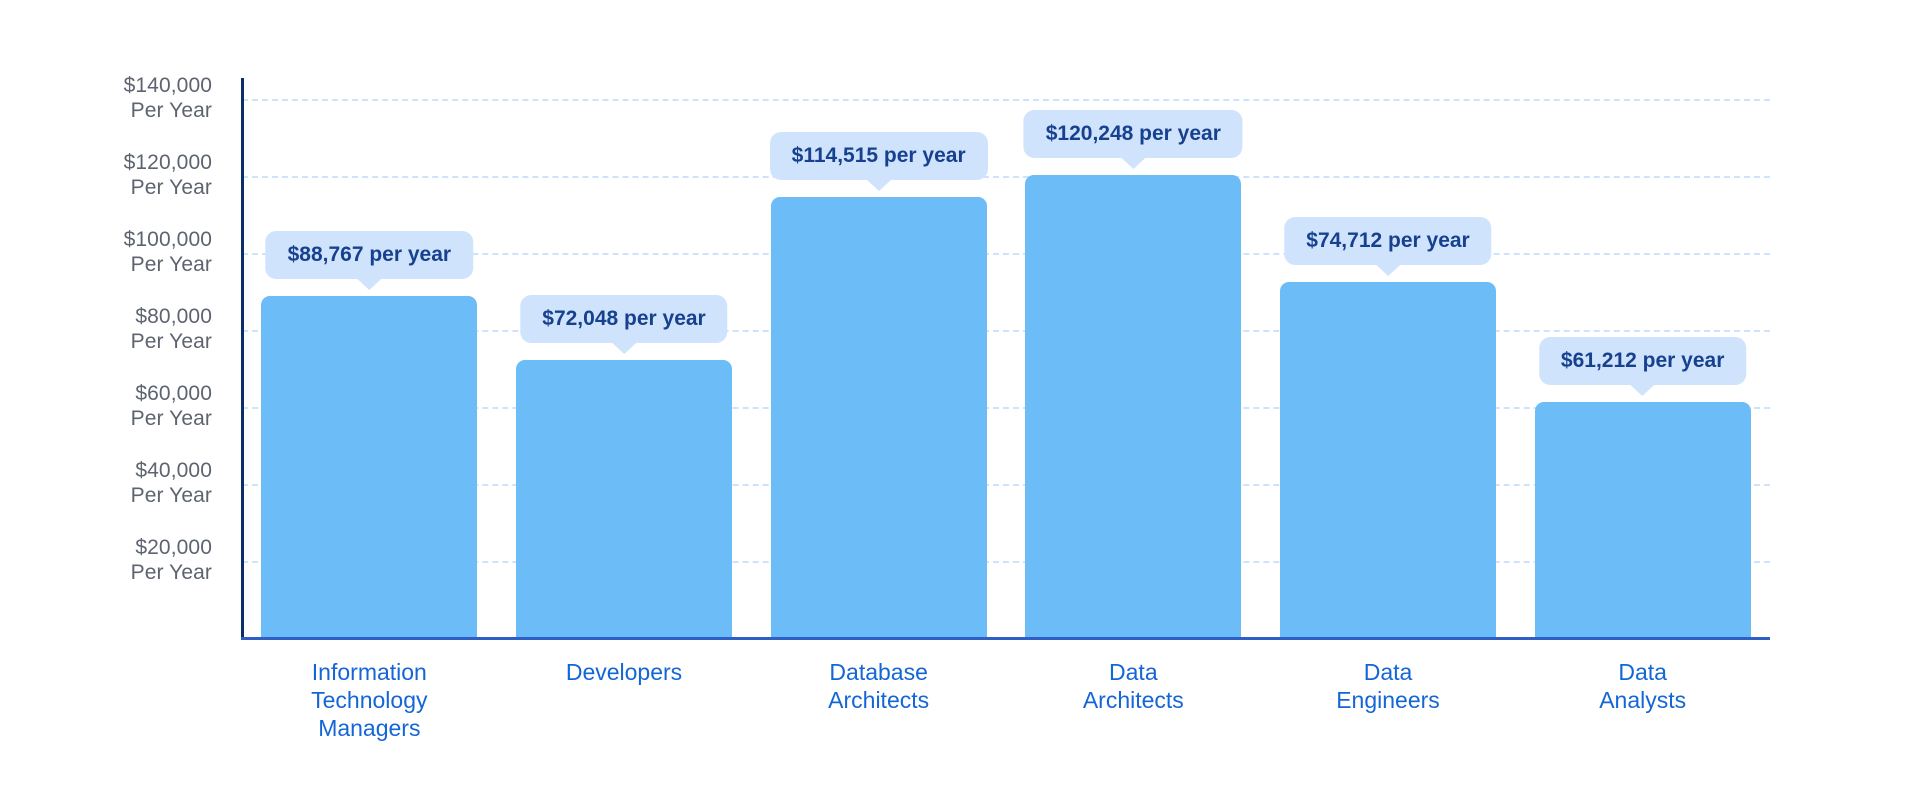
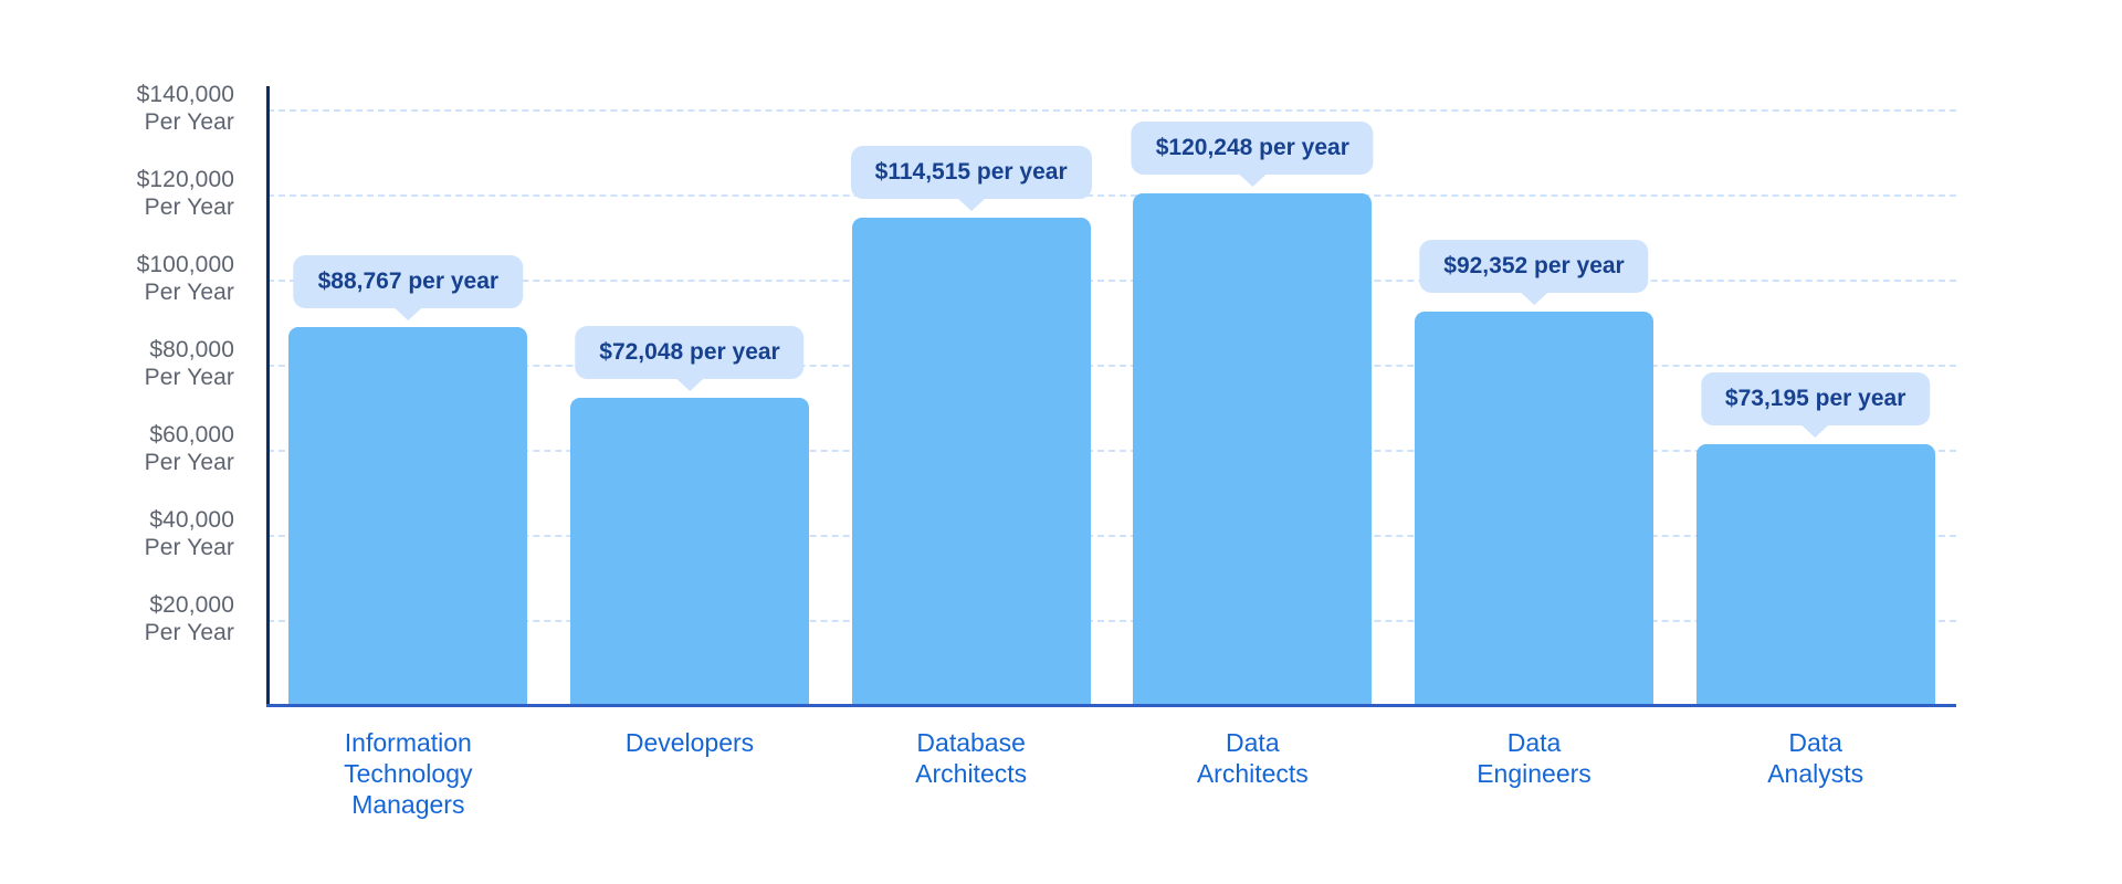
  $20,000
  Per Year
  $40,000
  Per Year
  $60,000
  Per Year
  $80,000
  Per Year
  $100,000
  Per Year
  $120,000
  Per Year
  $140,000
  Per Year
  $88,767 per year
  $72,048 per year
  $114,515 per year
  $120,248 per year
- $74,712 per year
+ $92,352 per year
- $61,212 per year
+ $73,195 per year
  Information
  Technology
  Managers
  Developers
  Database
  Architects
  Data
  Architects
  Data
  Engineers
  Data
  Analysts
